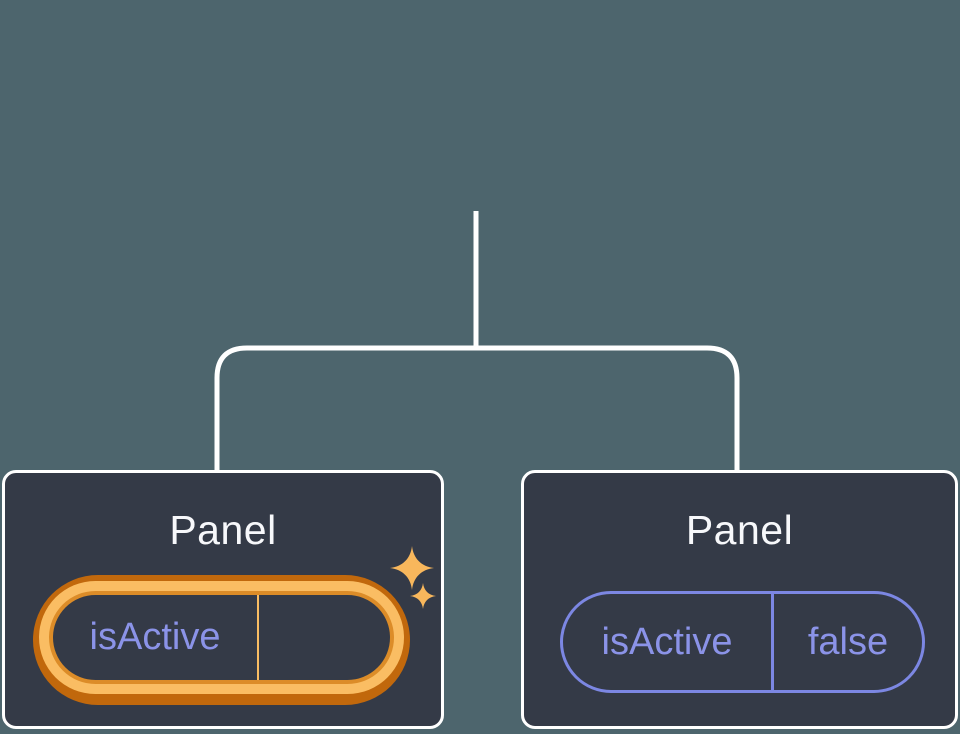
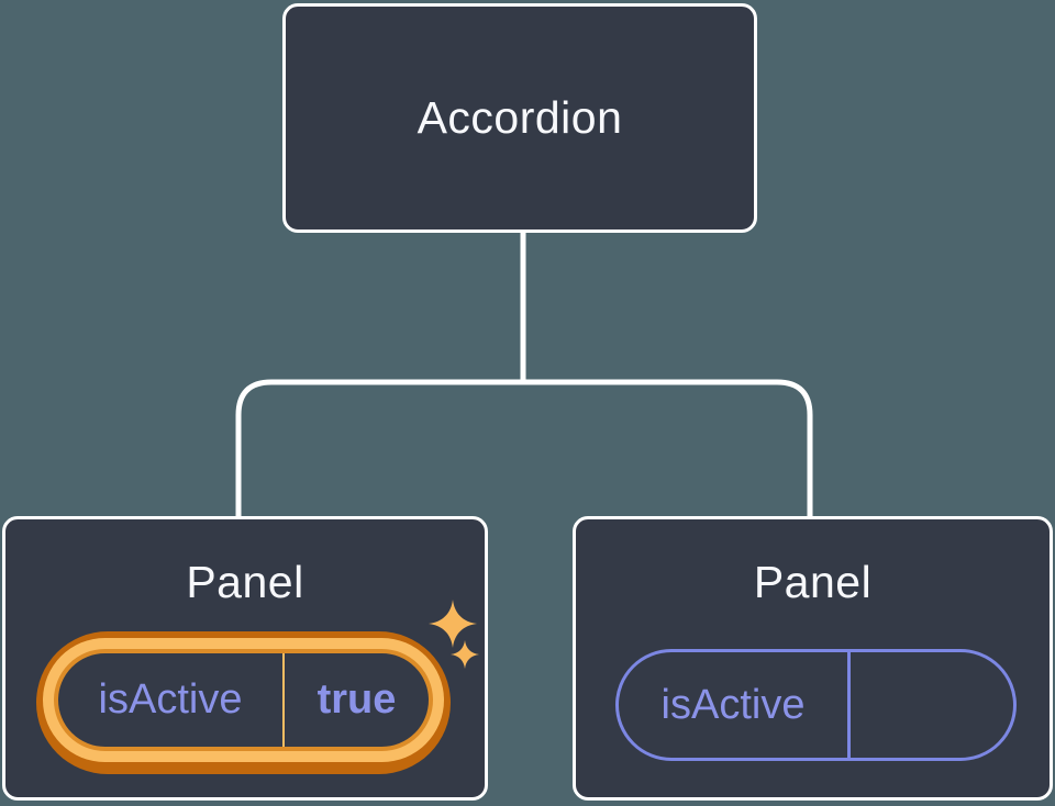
+ Accordion
  Panel
  isActive
+ true
  Panel
  isActive
- false
